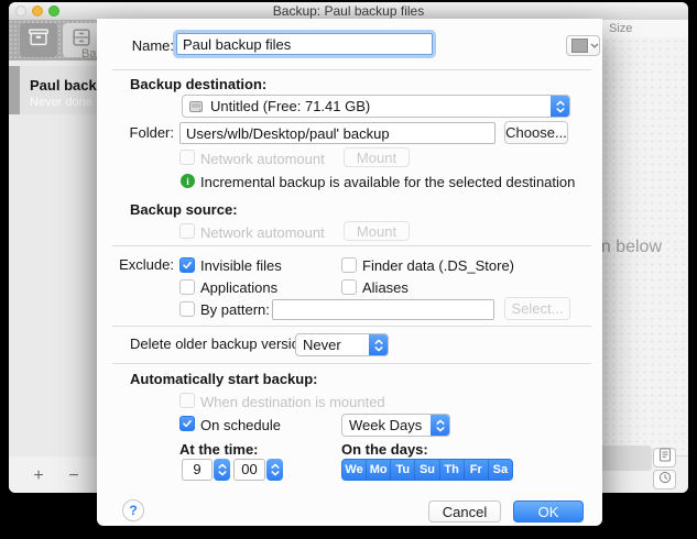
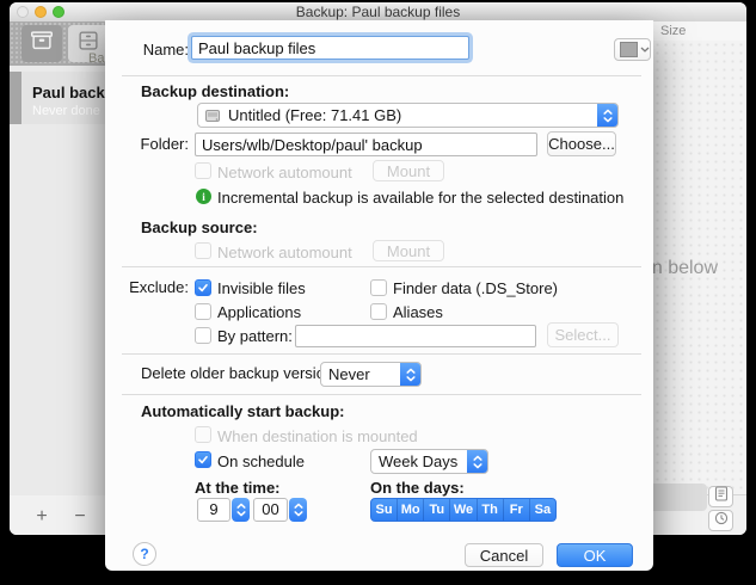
  Backup: Paul backup files
  Size
  n below
  +
  −
  Ba
  Never done
  Name:
  Paul backup files
  Backup destination:
  Untitled (Free: 71.41 GB)
  Folder:
  Users/wlb/Desktop/paul' backup
  Choose...
  Network automount
  Mount
  i
  Incremental backup is available for the selected destination
  Backup source:
  Network automount
  Mount
  Exclude:
  Invisible files
  Finder data (.DS_Store)
  Applications
  Aliases
  By pattern:
  Select...
  Delete older backup versi
  Never
  Automatically start backup:
  When destination is mounted
  On schedule
  Week Days
  At the time:
  On the days:
  9
  00
- We
+ Su
  Mo
  Tu
- Su
+ We
  Th
  Fr
  Sa
  ?
  Cancel
  OK
